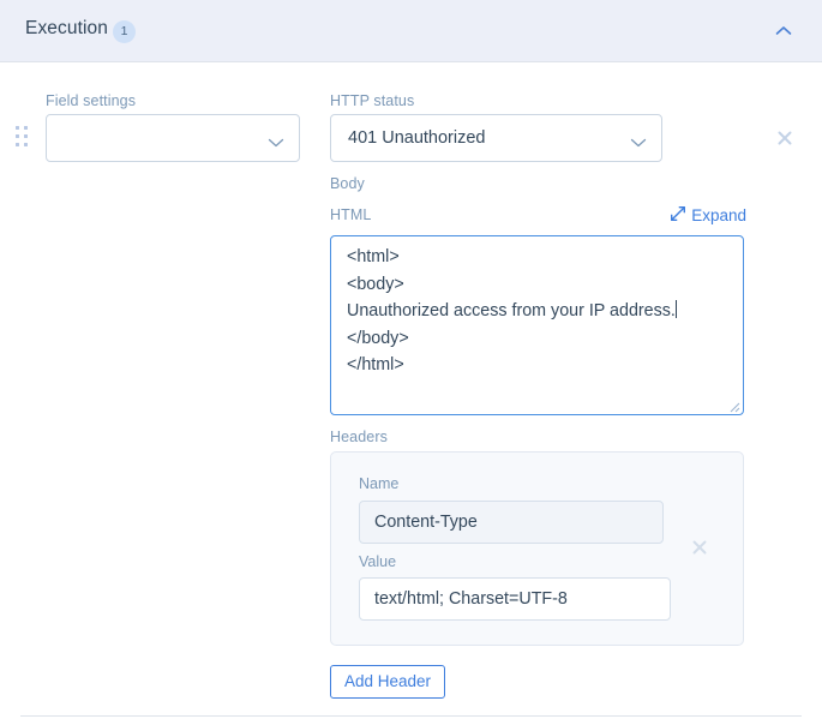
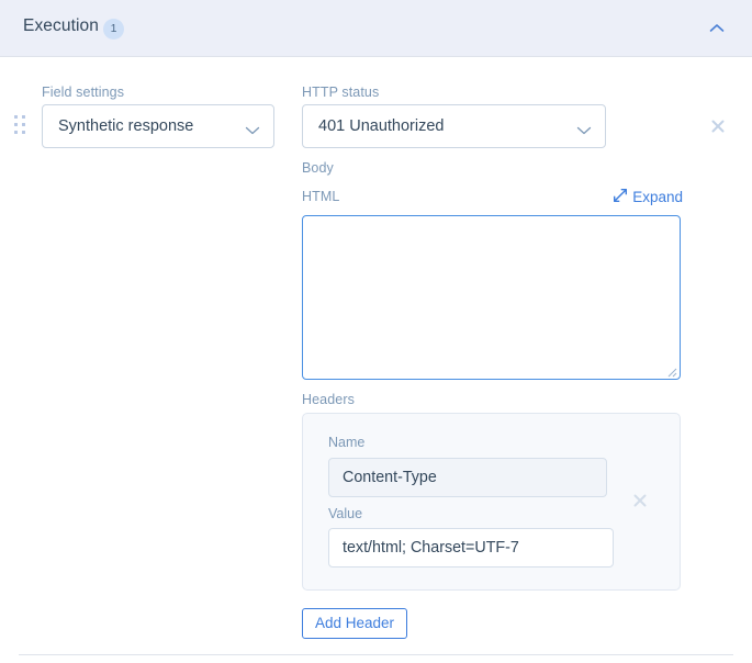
  Execution
  1
  Field settings
+ Synthetic response
  HTTP status
  401 Unauthorized
  Body
  HTML
  Expand
- <html> <body> Unauthorized access from your IP address. </body> </html>
  Headers
  Name
  Content-Type
  Value
- text/html; Charset=UTF-8
+ text/html; Charset=UTF-7
  Add Header
